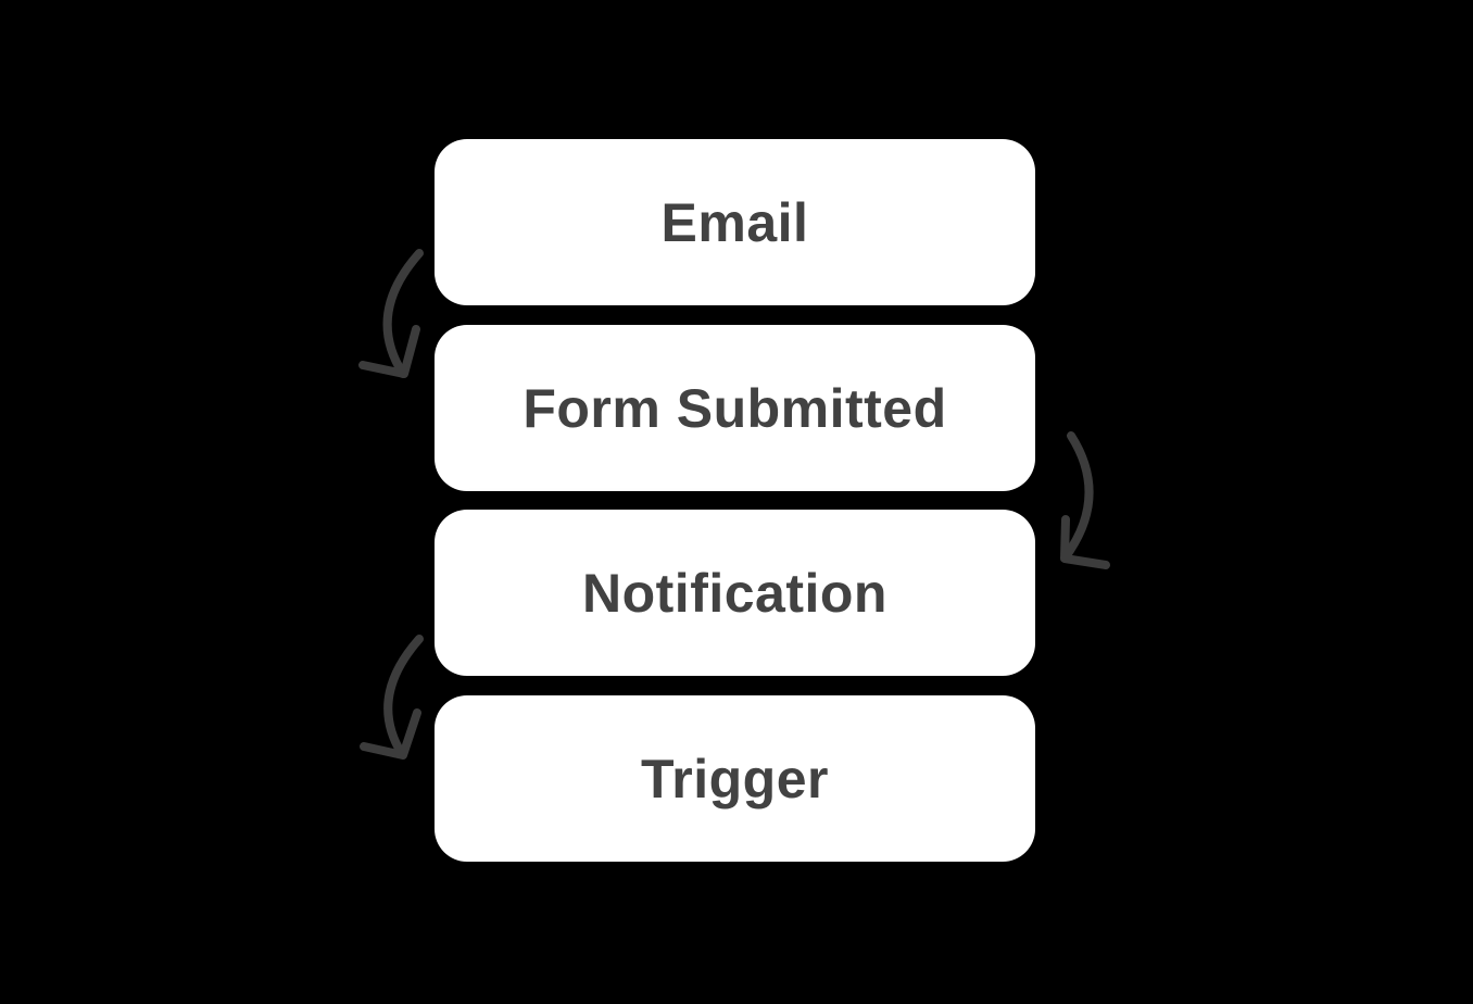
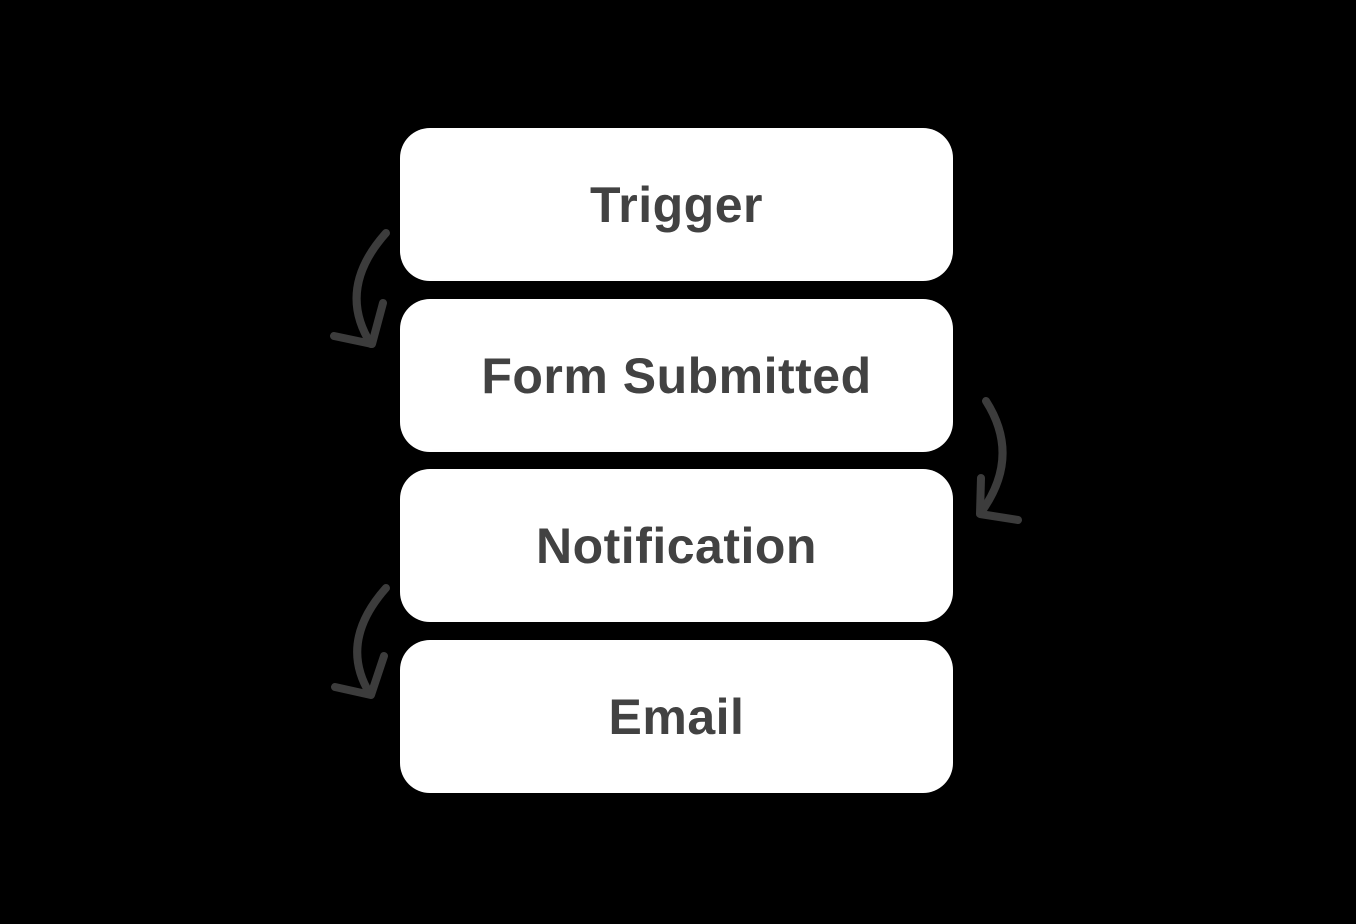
- Email
+ Trigger
  Form Submitted
  Notification
- Trigger
+ Email
